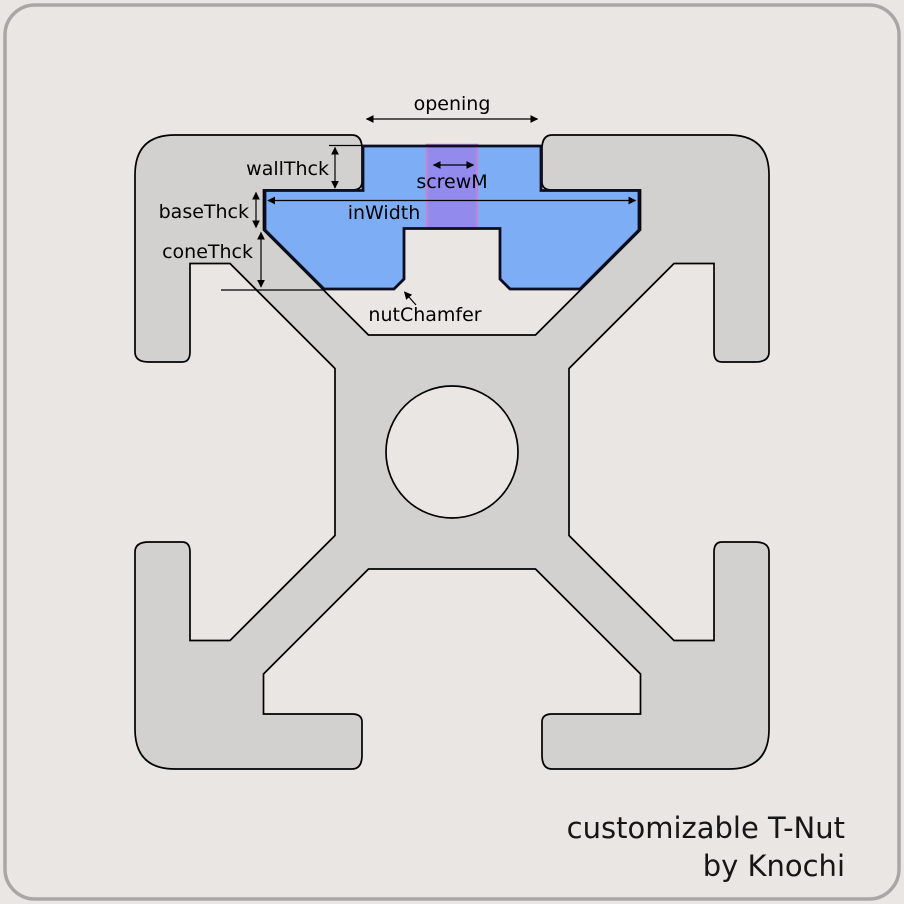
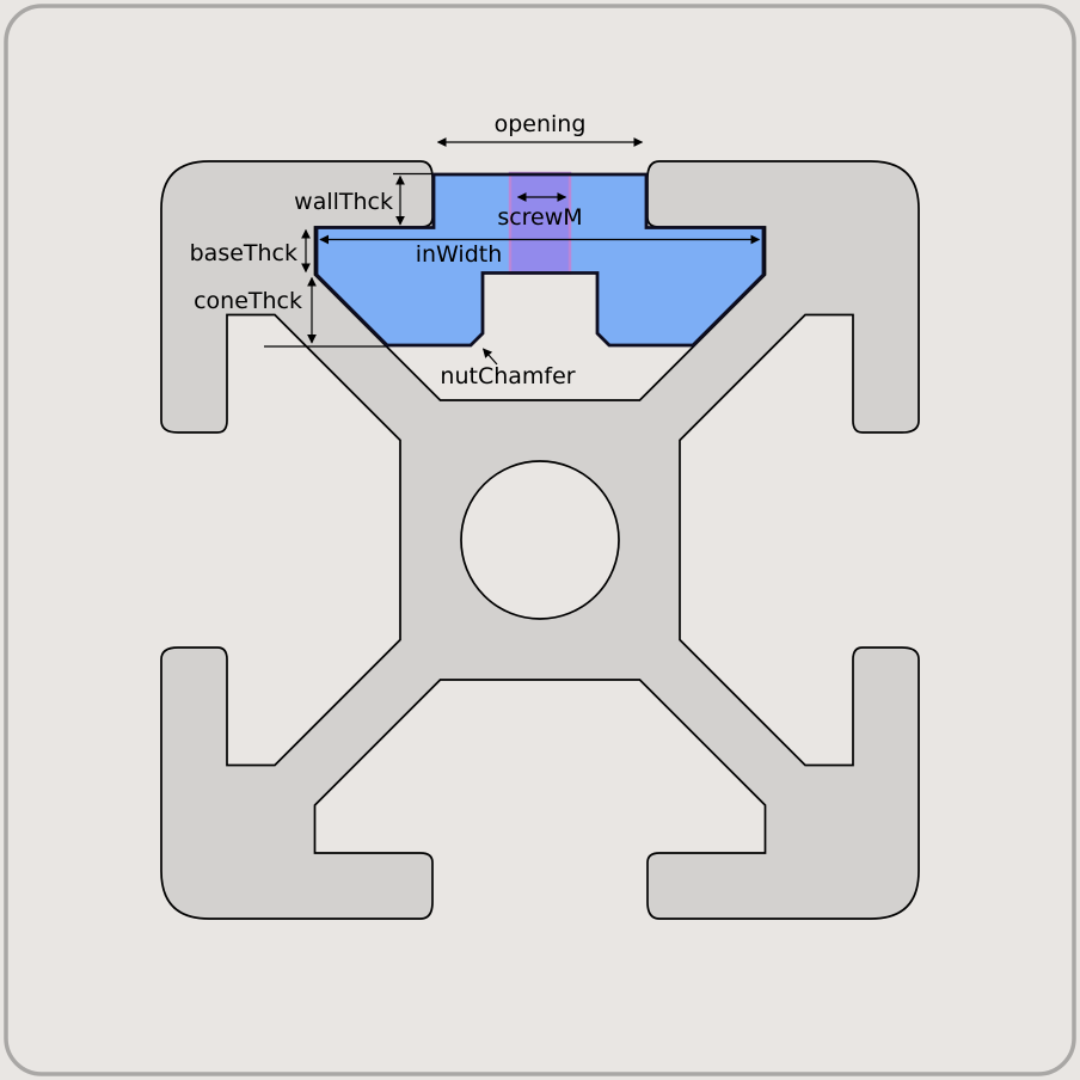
  opening
  wallThck
  screwM
  inWidth
  baseThck
  coneThck
  nutChamfer
- customizable T-Nut
- by Knochi
